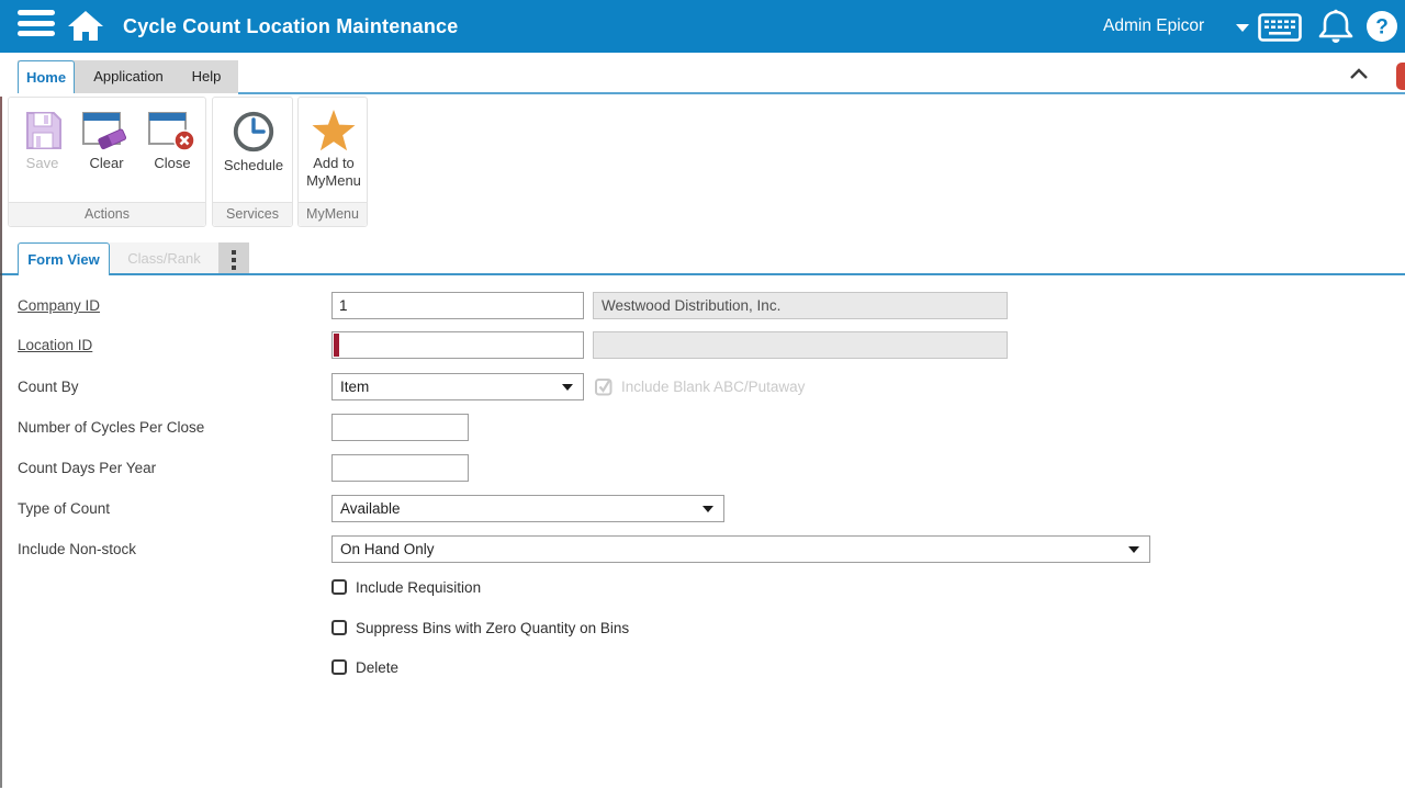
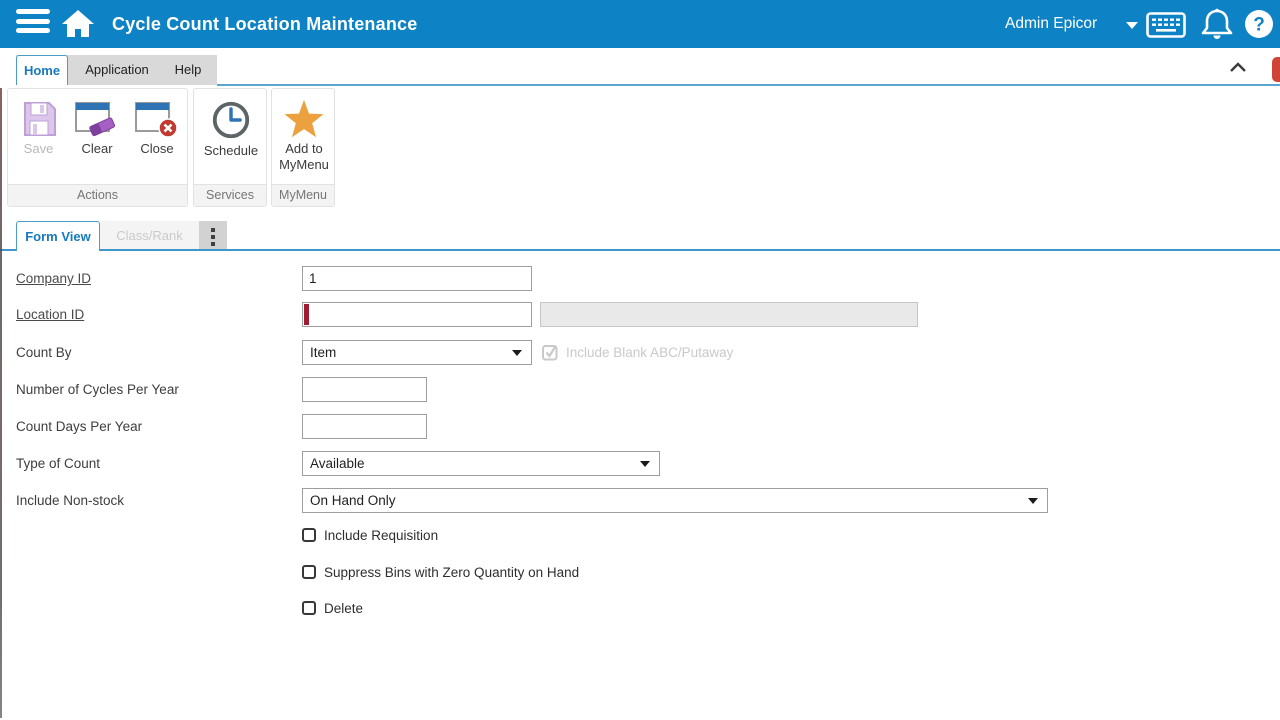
  Cycle Count Location Maintenance
  Admin Epicor
  ?
  Home
  Application
  Help
  Save
  Clear
  Close
  Actions
  Schedule
  Services
  Add to MyMenu
  MyMenu
  Form View
  Class/Rank
  Company ID
  1
- Westwood Distribution, Inc.
  Location ID
  Count By
  Item
  Include Blank ABC/Putaway
- Number of Cycles Per Close
+ Number of Cycles Per Year
  Count Days Per Year
  Type of Count
  Available
  Include Non-stock
  On Hand Only
  Include Requisition
- Suppress Bins with Zero Quantity on Bins
+ Suppress Bins with Zero Quantity on Hand
  Delete
